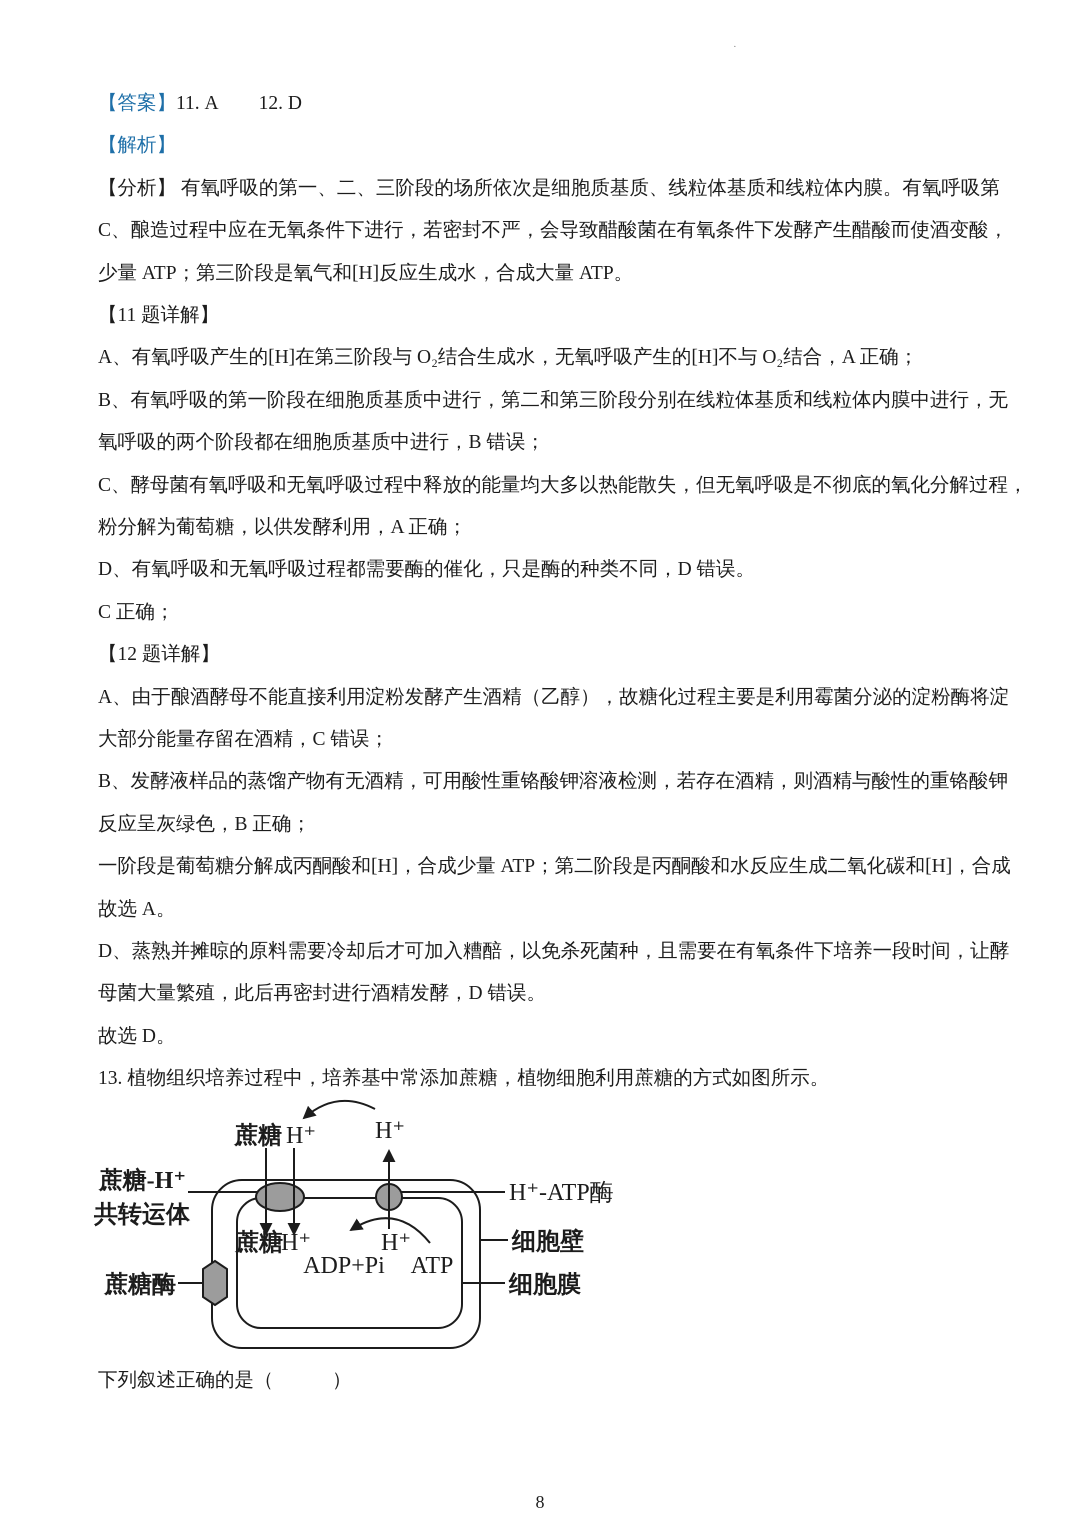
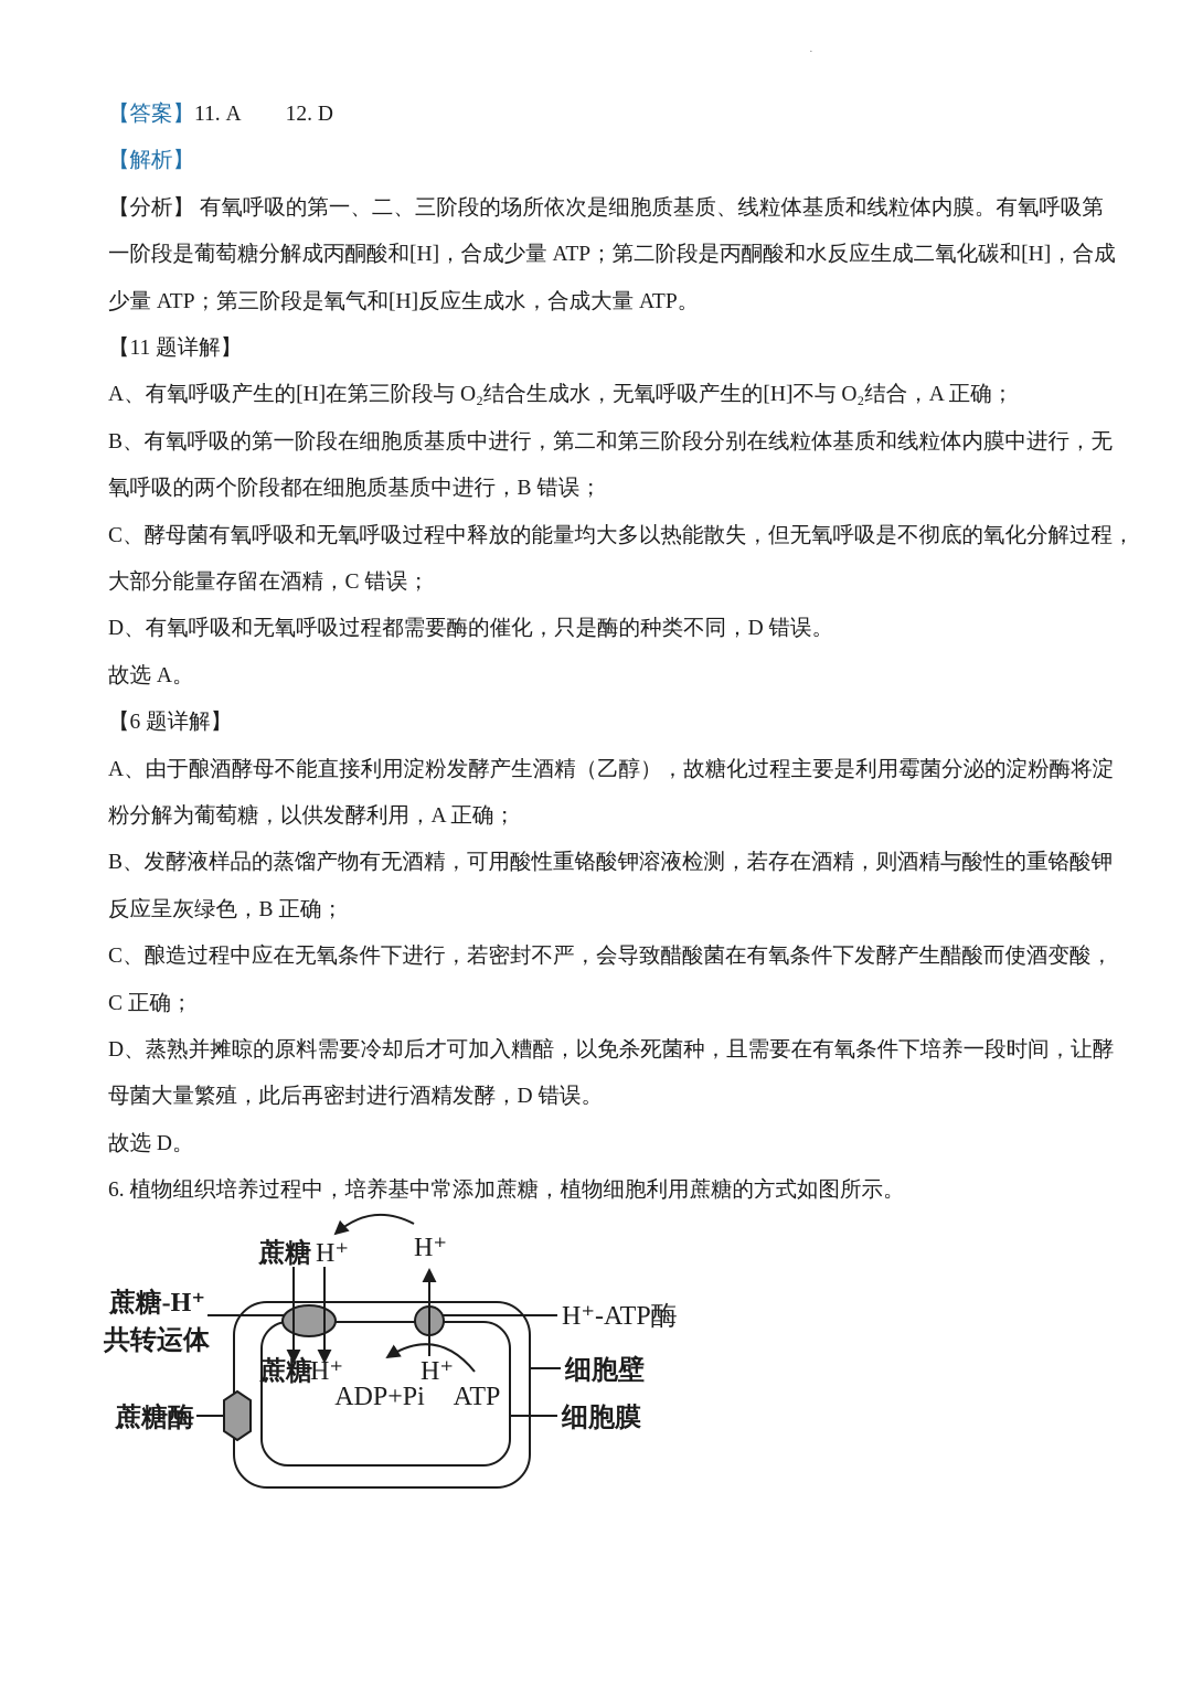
  ·
  【答案】11. A 12. D
  【解析】
  【分析】 有氧呼吸的第一、二、三阶段的场所依次是细胞质基质、线粒体基质和线粒体内膜。有氧呼吸第
- C、酿造过程中应在无氧条件下进行，若密封不严，会导致醋酸菌在有氧条件下发酵产生醋酸而使酒变酸，
+ 一阶段是葡萄糖分解成丙酮酸和[H]，合成少量 ATP；第二阶段是丙酮酸和水反应生成二氧化碳和[H]，合成
  少量 ATP；第三阶段是氧气和[H]反应生成水，合成大量 ATP。
  【11 题详解】
  A、有氧呼吸产生的[H]在第三阶段与 O₂结合生成水，无氧呼吸产生的[H]不与 O₂结合，A 正确；
  B、有氧呼吸的第一阶段在细胞质基质中进行，第二和第三阶段分别在线粒体基质和线粒体内膜中进行，无
  氧呼吸的两个阶段都在细胞质基质中进行，B 错误；
  C、酵母菌有氧呼吸和无氧呼吸过程中释放的能量均大多以热能散失，但无氧呼吸是不彻底的氧化分解过程，
- 粉分解为葡萄糖，以供发酵利用，A 正确；
+ 大部分能量存留在酒精，C 错误；
  D、有氧呼吸和无氧呼吸过程都需要酶的催化，只是酶的种类不同，D 错误。
- C 正确；
+ 故选 A。
- 【12 题详解】
+ 【6 题详解】
  A、由于酿酒酵母不能直接利用淀粉发酵产生酒精（乙醇），故糖化过程主要是利用霉菌分泌的淀粉酶将淀
- 大部分能量存留在酒精，C 错误；
+ 粉分解为葡萄糖，以供发酵利用，A 正确；
  B、发酵液样品的蒸馏产物有无酒精，可用酸性重铬酸钾溶液检测，若存在酒精，则酒精与酸性的重铬酸钾
  反应呈灰绿色，B 正确；
- 一阶段是葡萄糖分解成丙酮酸和[H]，合成少量 ATP；第二阶段是丙酮酸和水反应生成二氧化碳和[H]，合成
+ C、酿造过程中应在无氧条件下进行，若密封不严，会导致醋酸菌在有氧条件下发酵产生醋酸而使酒变酸，
- 故选 A。
+ C 正确；
  D、蒸熟并摊晾的原料需要冷却后才可加入糟醅，以免杀死菌种，且需要在有氧条件下培养一段时间，让酵
  母菌大量繁殖，此后再密封进行酒精发酵，D 错误。
  故选 D。
- 13. 植物组织培养过程中，培养基中常添加蔗糖，植物细胞利用蔗糖的方式如图所示。
+ 6. 植物组织培养过程中，培养基中常添加蔗糖，植物细胞利用蔗糖的方式如图所示。
  蔗糖
  H⁺
  H⁺
  蔗糖-H⁺
  共转运体
  蔗糖酶
  H⁺-ATP酶
  细胞壁
  细胞膜
  蔗糖
  H⁺
  ADP+Pi
  H⁺
  ATP
- 下列叙述正确的是（ ）
- 8
